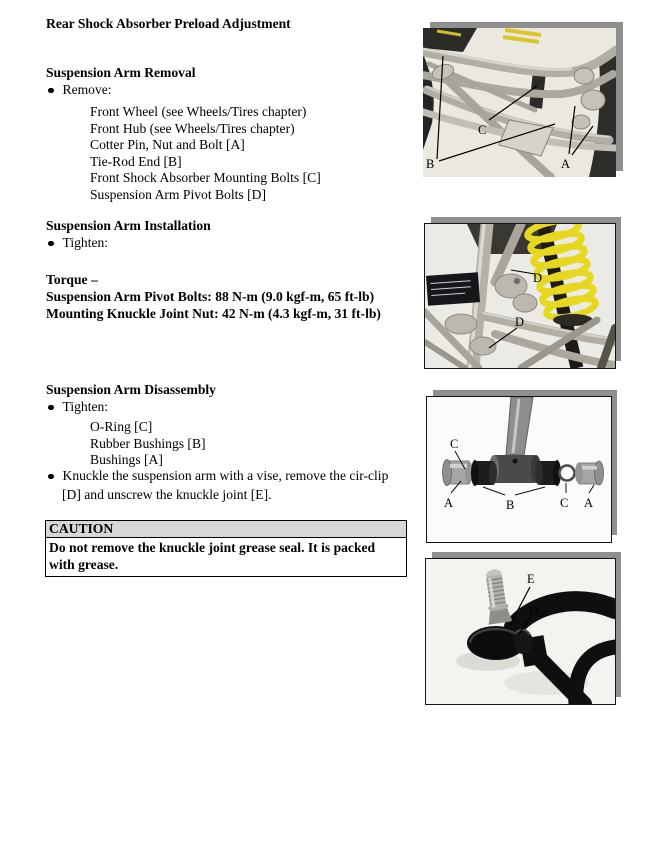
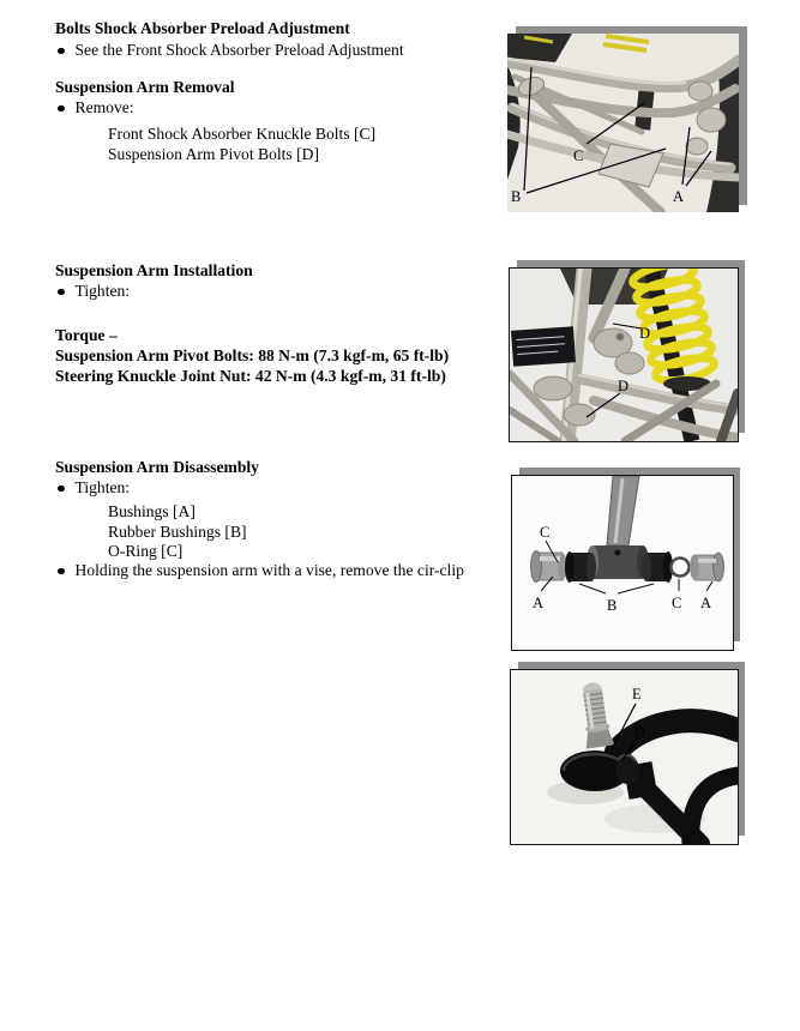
- Rear Shock Absorber Preload Adjustment
+ Bolts Shock Absorber Preload Adjustment
+ See the Front Shock Absorber Preload Adjustment
  Suspension Arm Removal
  Remove:
- Front Wheel (see Wheels/Tires chapter)
- Front Hub (see Wheels/Tires chapter)
- Cotter Pin, Nut and Bolt [A]
- Tie-Rod End [B]
- Front Shock Absorber Mounting Bolts [C]
+ Front Shock Absorber Knuckle Bolts [C]
  Suspension Arm Pivot Bolts [D]
  Suspension Arm Installation
  Tighten:
  Torque –
- Suspension Arm Pivot Bolts: 88 N-m (9.0 kgf-m, 65 ft-lb)
+ Suspension Arm Pivot Bolts: 88 N-m (7.3 kgf-m, 65 ft-lb)
- Mounting Knuckle Joint Nut: 42 N-m (4.3 kgf-m, 31 ft-lb)
+ Steering Knuckle Joint Nut: 42 N-m (4.3 kgf-m, 31 ft-lb)
  Suspension Arm Disassembly
  Tighten:
- O-Ring [C]
+ Bushings [A]
  Rubber Bushings [B]
- Bushings [A]
+ O-Ring [C]
- Knuckle the suspension arm with a vise, remove the cir-clip
+ Holding the suspension arm with a vise, remove the cir-clip
- [D] and unscrew the knuckle joint [E].
- CAUTION
- Do not remove the knuckle joint grease seal. It is packed with grease.
  B
  C
  A
  D
  D
  C
  A
  B
  C
  A
  E
